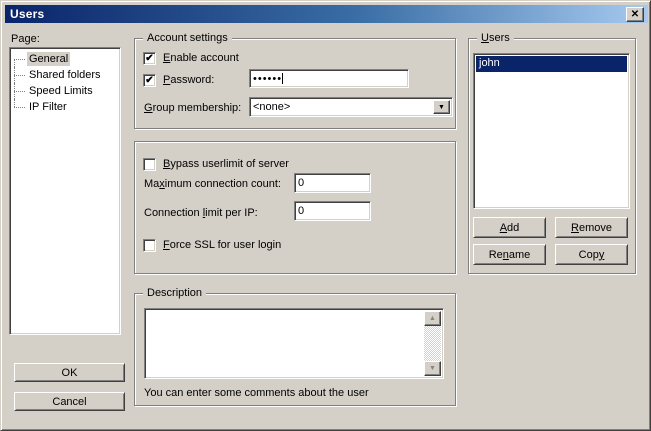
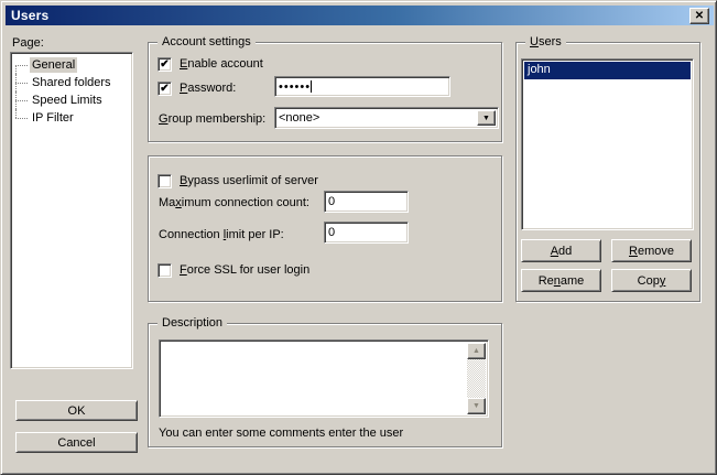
  Users
  ✕
  Page:
  General
  Shared folders
  Speed Limits
  IP Filter
  OK
  Cancel
  Account settings
  ✔
  Enable account
  ✔
  Password:
  ••••••
  Group membership:
  <none>
  Bypass userlimit of server
  Maximum connection count:
  0
  Connection limit per IP:
  0
  Force SSL for user login
  Description
- You can enter some comments about the user
+ You can enter some comments enter the user
  Users
  john
  Add
  Remove
  Rename
  Copy
